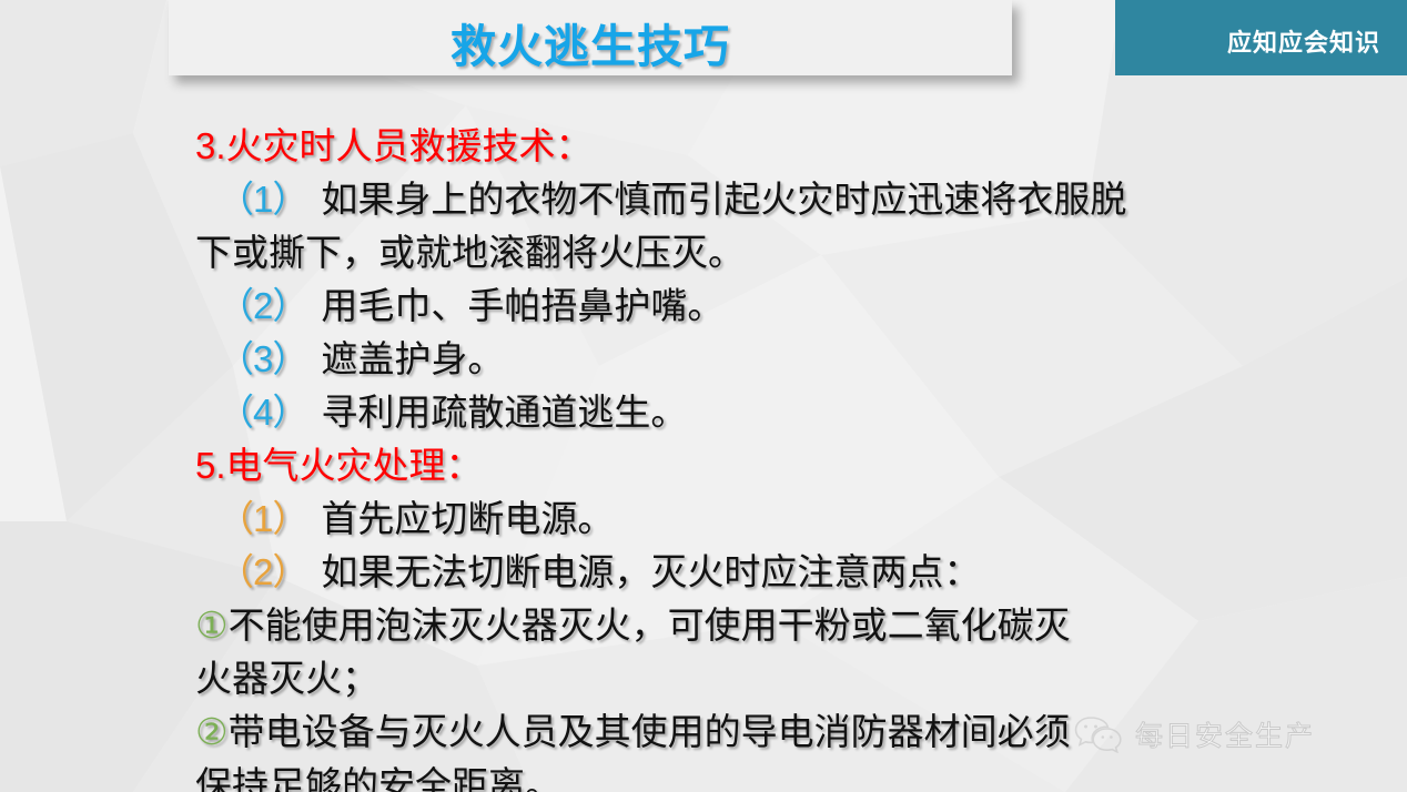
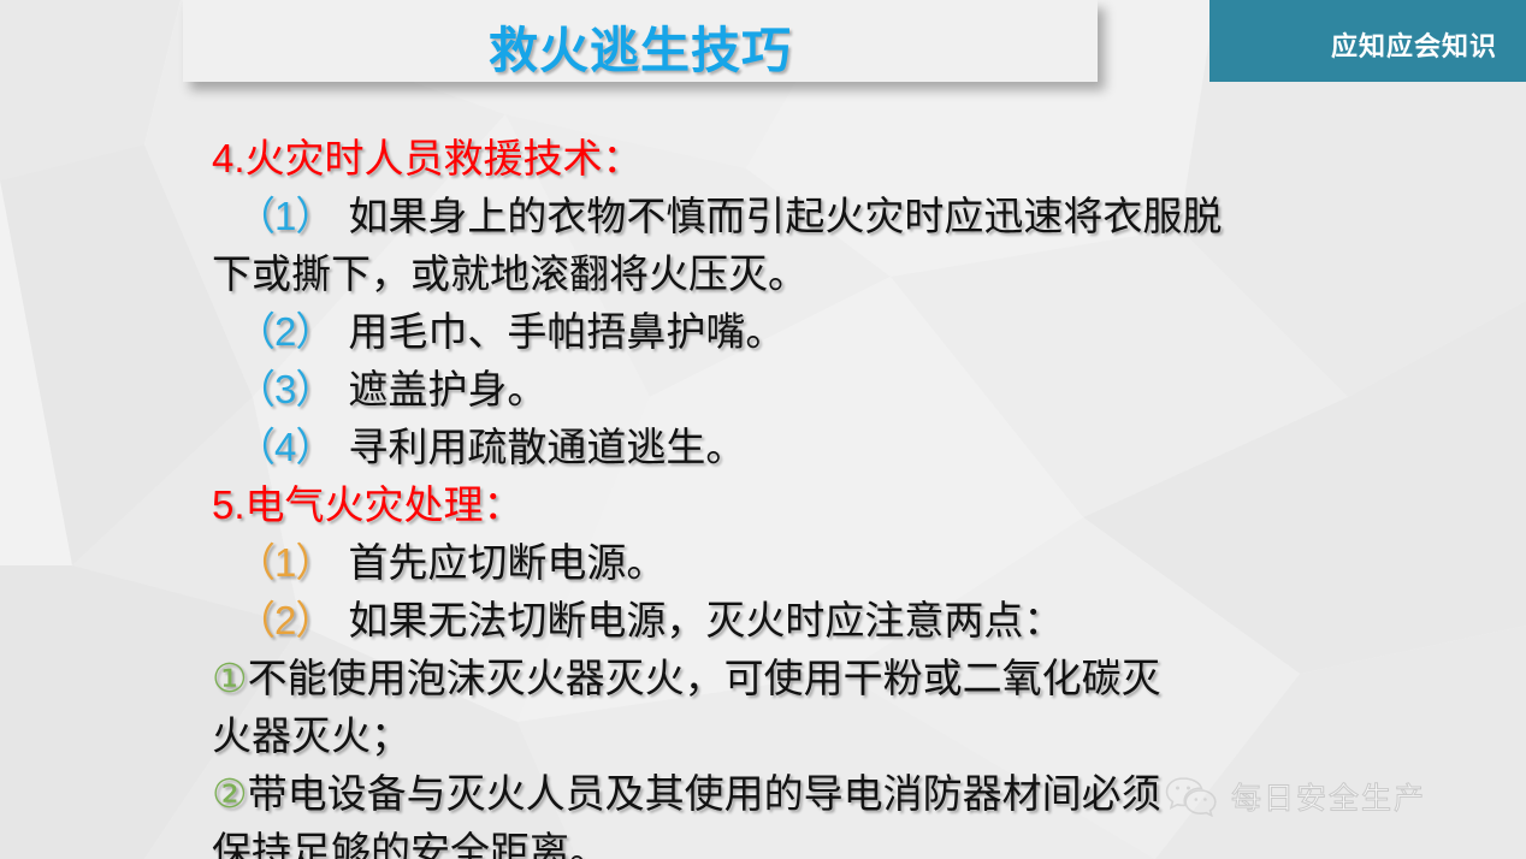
  救火逃生技巧
  应知应会知识
- 3.火灾时人员救援技术：
+ 4.火灾时人员救援技术：
  （1） 如果身上的衣物不慎而引起火灾时应迅速将衣服脱
  下或撕下，或就地滚翻将火压灭。
  （2） 用毛巾、手帕捂鼻护嘴。
  （3） 遮盖护身。
  （4） 寻利用疏散通道逃生。
  5.电气火灾处理：
  （1） 首先应切断电源。
  （2） 如果无法切断电源，灭火时应注意两点：
  ①不能使用泡沫灭火器灭火，可使用干粉或二氧化碳灭
  火器灭火；
  ②带电设备与灭火人员及其使用的导电消防器材间必须
  保持足够的安全距离。
  每日安全生产
